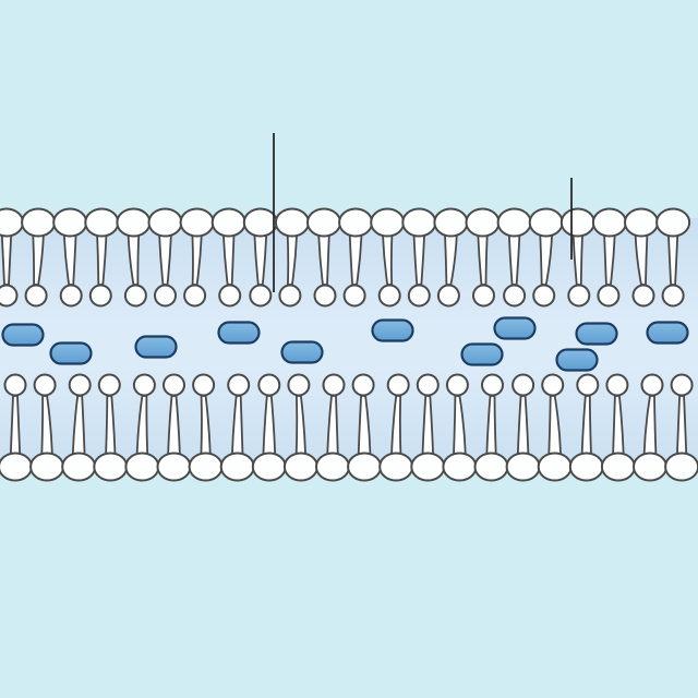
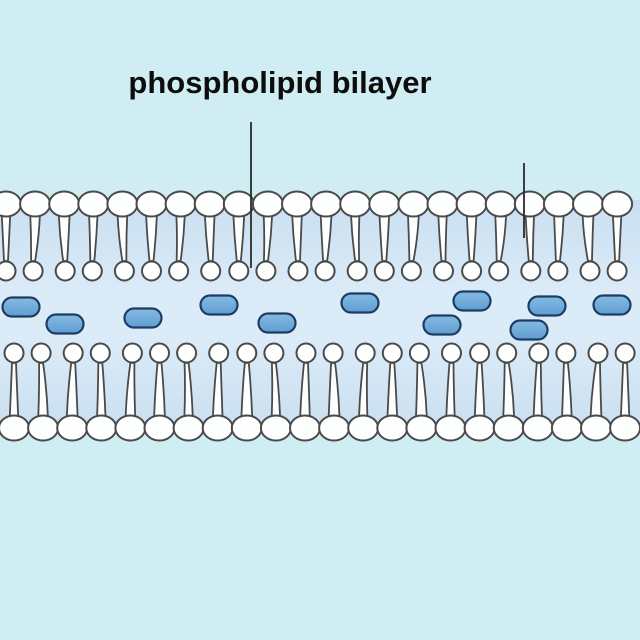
+ phospholipid bilayer
